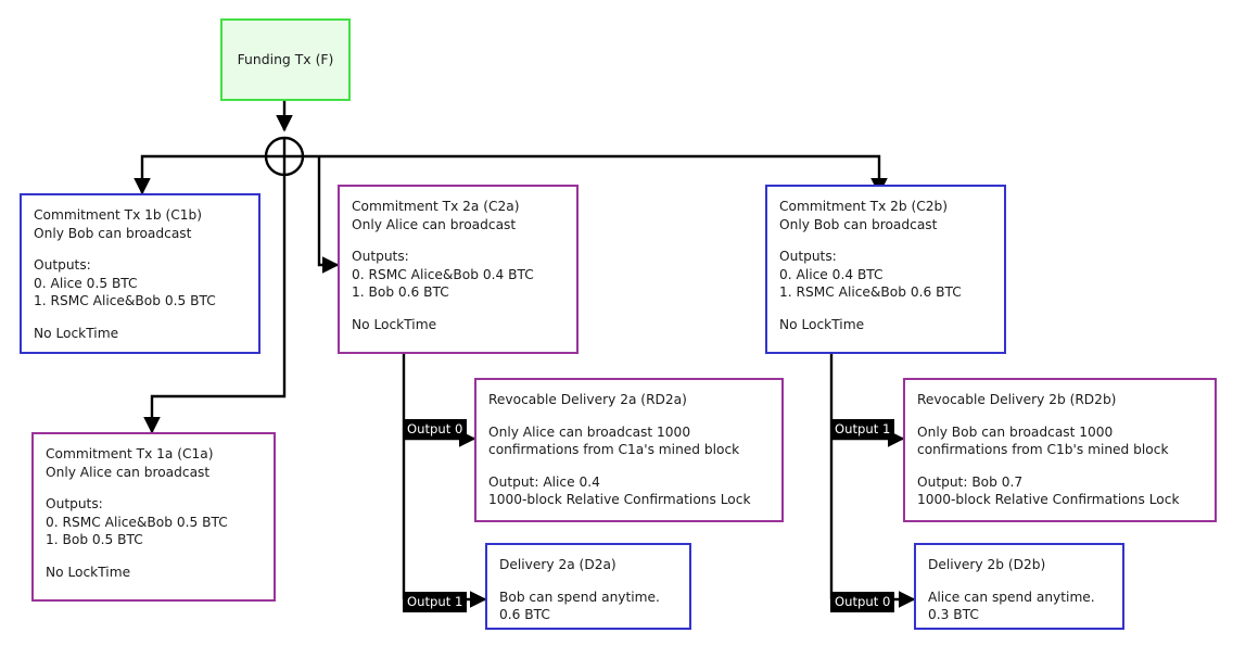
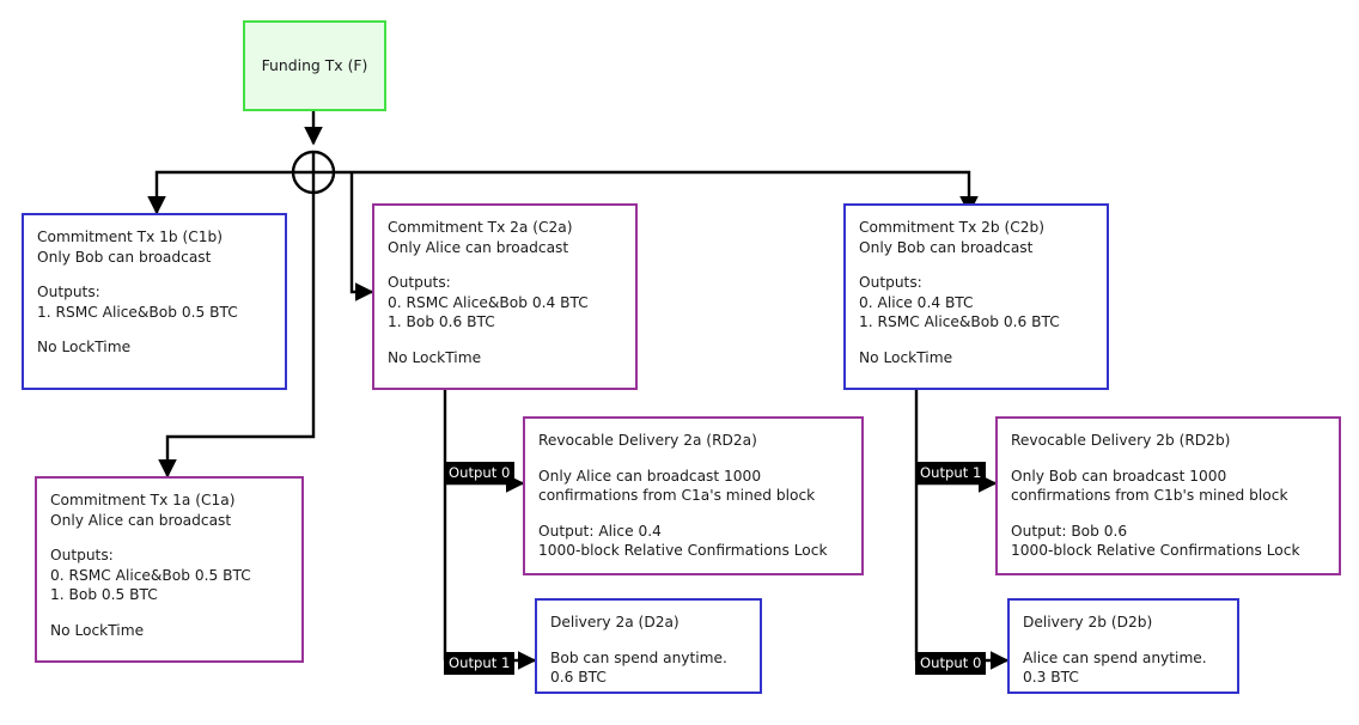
  Funding Tx (F)
  Commitment Tx 1b (C1b)
  Only Bob can broadcast
  Outputs:
- 0. Alice 0.5 BTC
  1. RSMC Alice&Bob 0.5 BTC
  No LockTime
  Commitment Tx 2a (C2a)
  Only Alice can broadcast
  Outputs:
  0. RSMC Alice&Bob 0.4 BTC
  1. Bob 0.6 BTC
  No LockTime
  Commitment Tx 2b (C2b)
  Only Bob can broadcast
  Outputs:
  0. Alice 0.4 BTC
  1. RSMC Alice&Bob 0.6 BTC
  No LockTime
  Commitment Tx 1a (C1a)
  Only Alice can broadcast
  Outputs:
  0. RSMC Alice&Bob 0.5 BTC
  1. Bob 0.5 BTC
  No LockTime
  Revocable Delivery 2a (RD2a)
  Only Alice can broadcast 1000
  confirmations from C1a's mined block
  Output: Alice 0.4
  1000-block Relative Confirmations Lock
  Revocable Delivery 2b (RD2b)
  Only Bob can broadcast 1000
  confirmations from C1b's mined block
- Output: Bob 0.7
+ Output: Bob 0.6
  1000-block Relative Confirmations Lock
  Delivery 2a (D2a)
  Bob can spend anytime.
  0.6 BTC
  Delivery 2b (D2b)
  Alice can spend anytime.
  0.3 BTC
  Output 0
  Output 1
  Output 1
  Output 0
